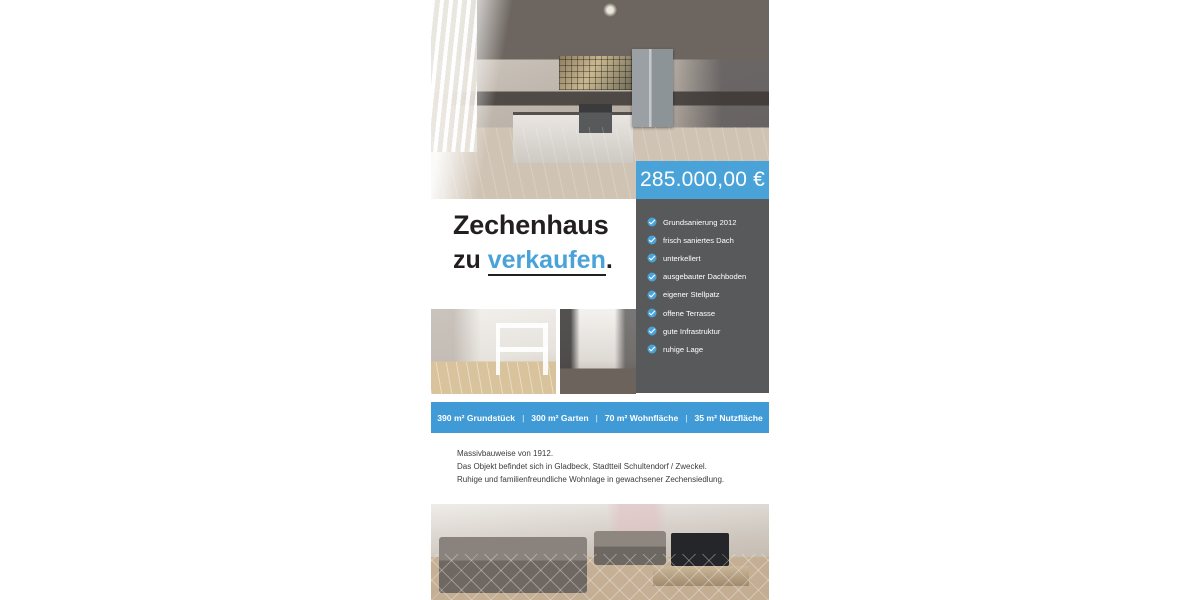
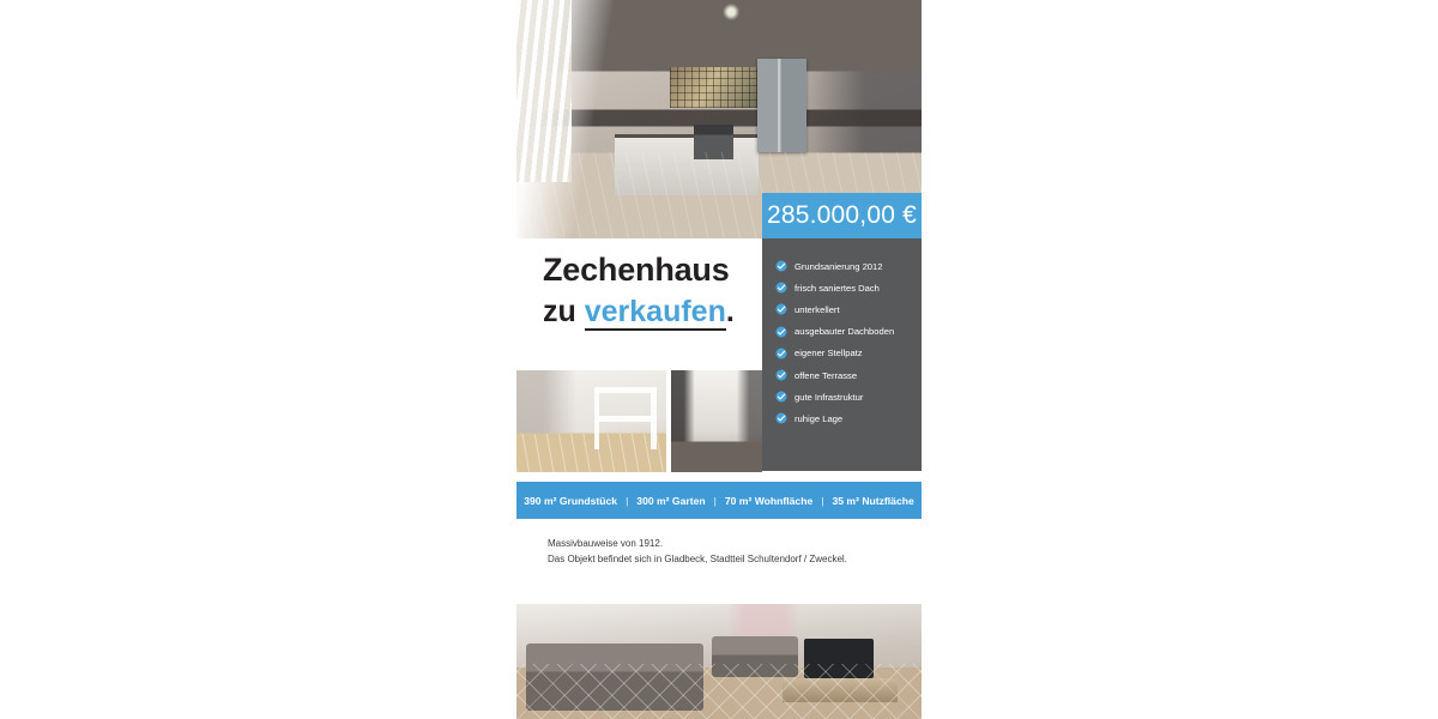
  285.000,00 €
  Zechenhaus
  zu verkaufen.
  Grundsanierung 2012
  frisch saniertes Dach
  unterkellert
  ausgebauter Dachboden
  eigener Stellpatz
  offene Terrasse
  gute Infrastruktur
  ruhige Lage
  390 m² Grundstück
  |
  300 m² Garten
  |
  70 m² Wohnfläche
  |
  35 m² Nutzfläche
  Massivbauweise von 1912.
  Das Objekt befindet sich in Gladbeck, Stadtteil Schultendorf / Zweckel.
- Ruhige und familienfreundliche Wohnlage in gewachsener Zechensiedlung.
